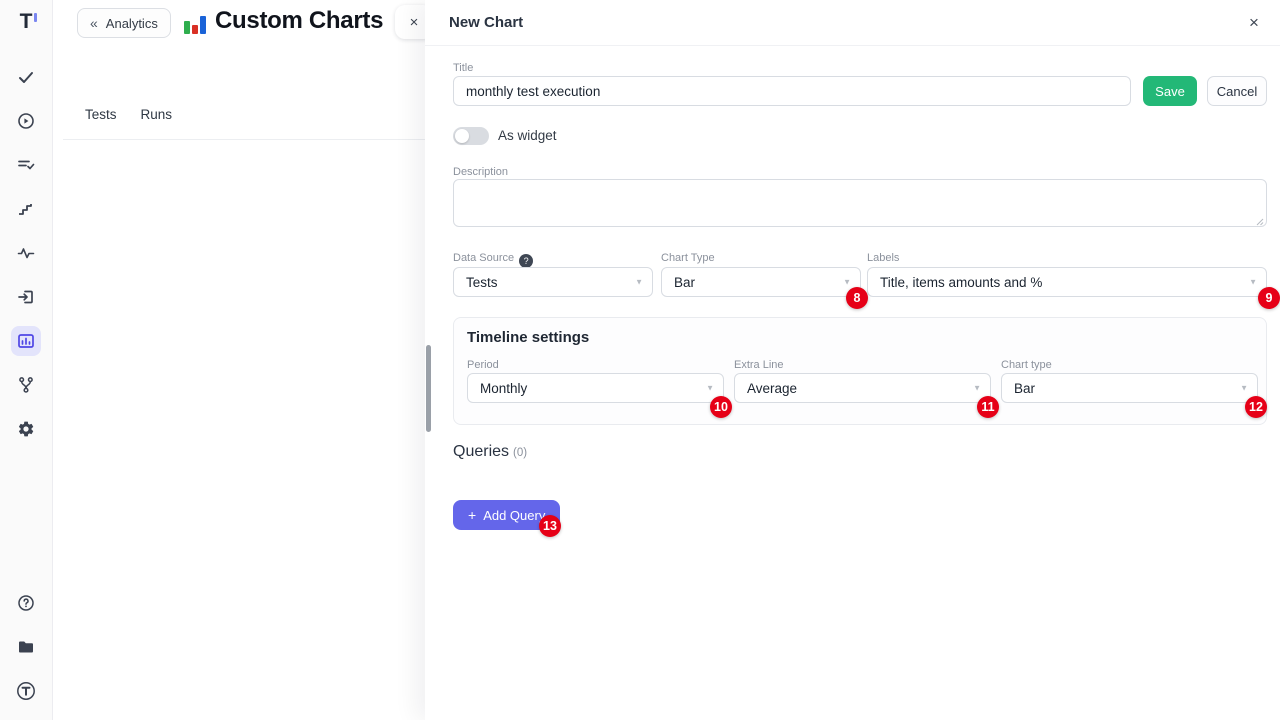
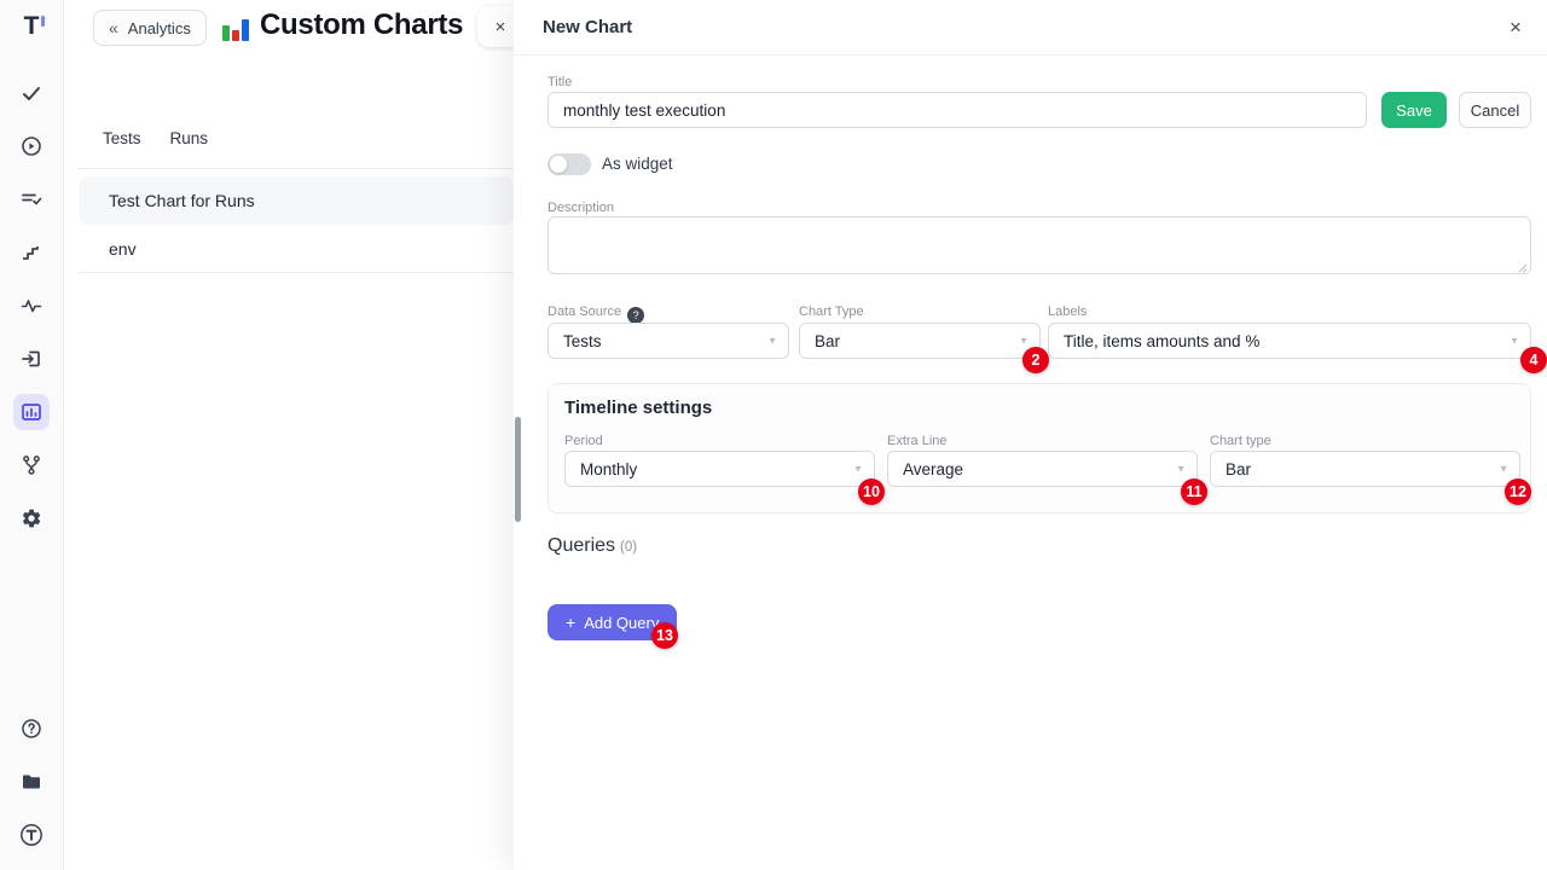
  T
  «
  Analytics
  Custom Charts
  ×
  Tests
  Runs
+ Test Chart for Runs
+ env
  New Chart
  ×
  Title
  monthly test execution
  Save
  Cancel
  As widget
  Description
  Data Source ?
  Tests
  ▼
  Chart Type
  Bar
  ▼
  Labels
  Title, items amounts and %
  ▼
  Timeline settings
  Period
  Monthly
  ▼
  Extra Line
  Average
  ▼
  Chart type
  Bar
  ▼
  Queries (0)
  +
  Add Query
- 8
+ 2
- 9
+ 4
  10
  11
  12
  13
